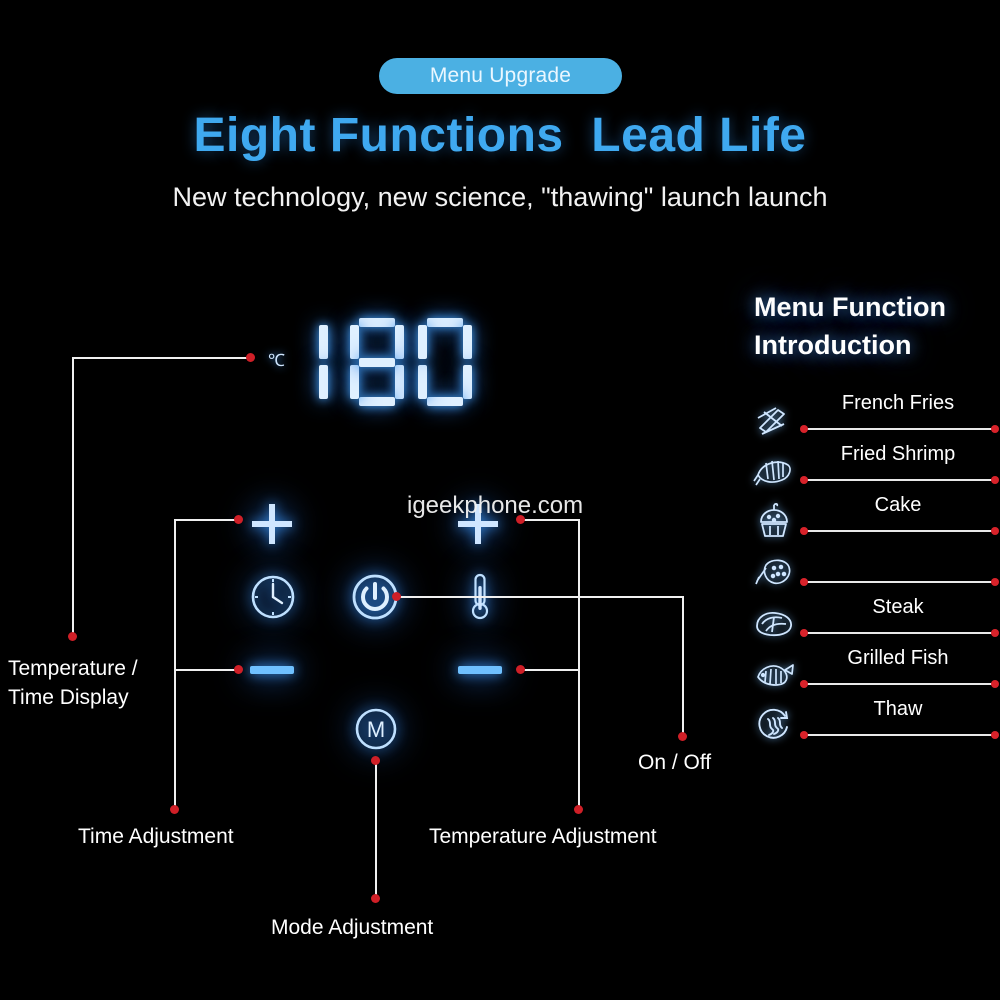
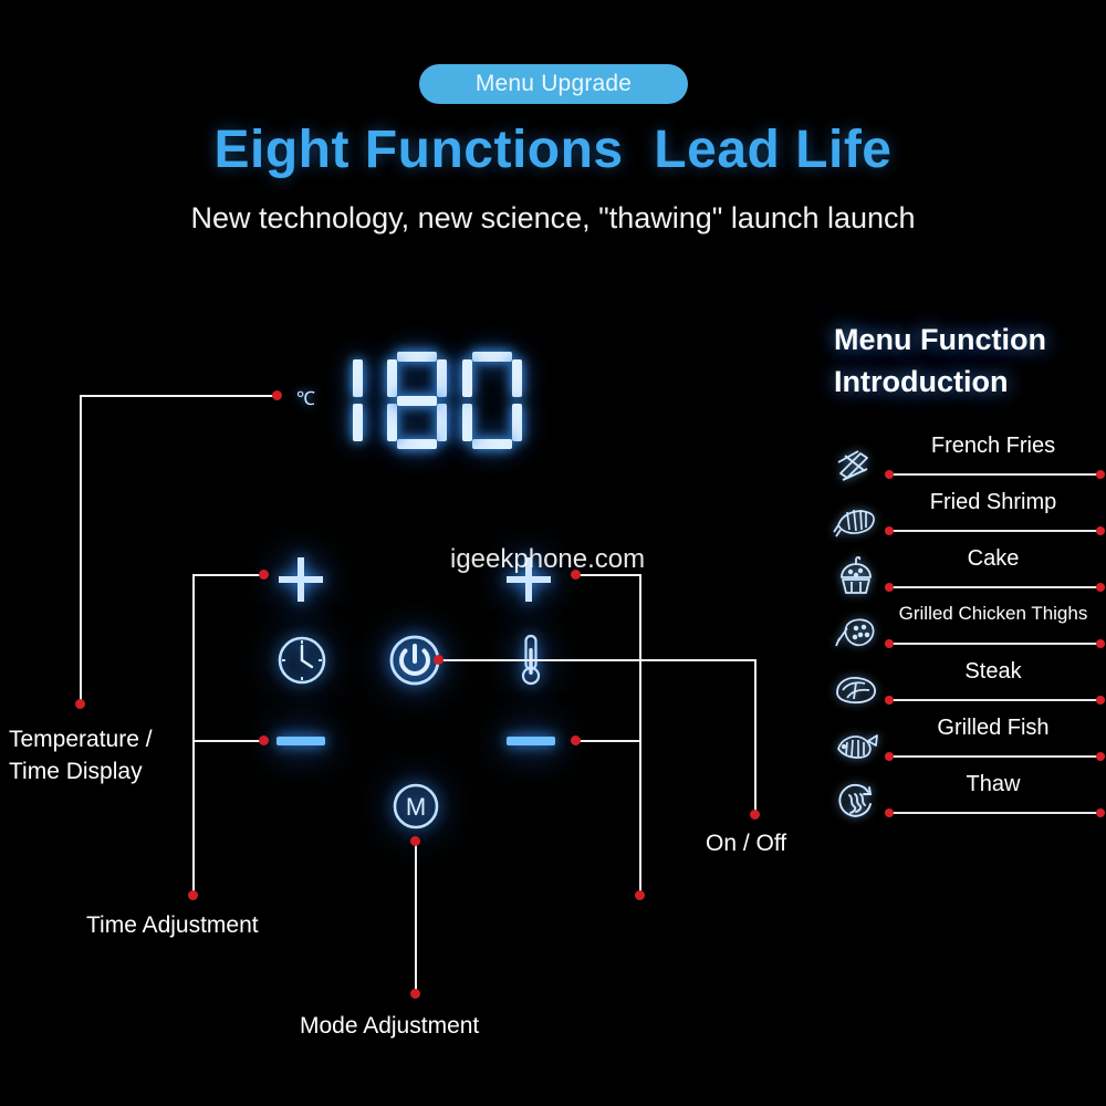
  Menu Upgrade
  Eight Functions Lead Life
  New technology, new science, "thawing" launch launch
  ℃
  M
  igeekphone.com
  Temperature /
  Time Display
  Time Adjustment
  Mode Adjustment
- Temperature Adjustment
  On / Off
  Menu Function
  Introduction
  French Fries
  Fried Shrimp
  Cake
+ Grilled Chicken Thighs
  Steak
  Grilled Fish
  Thaw
